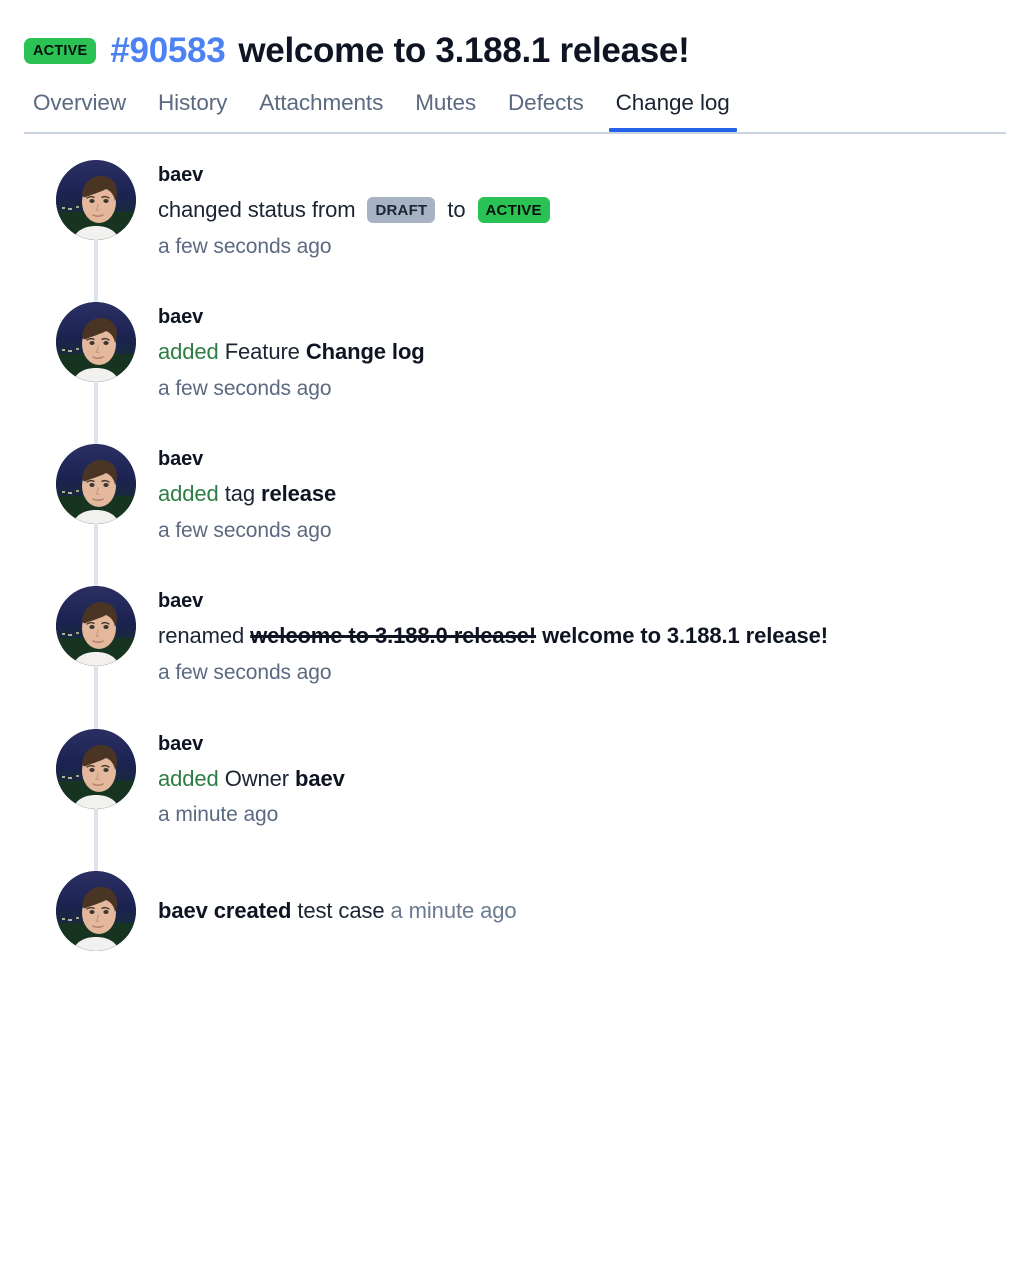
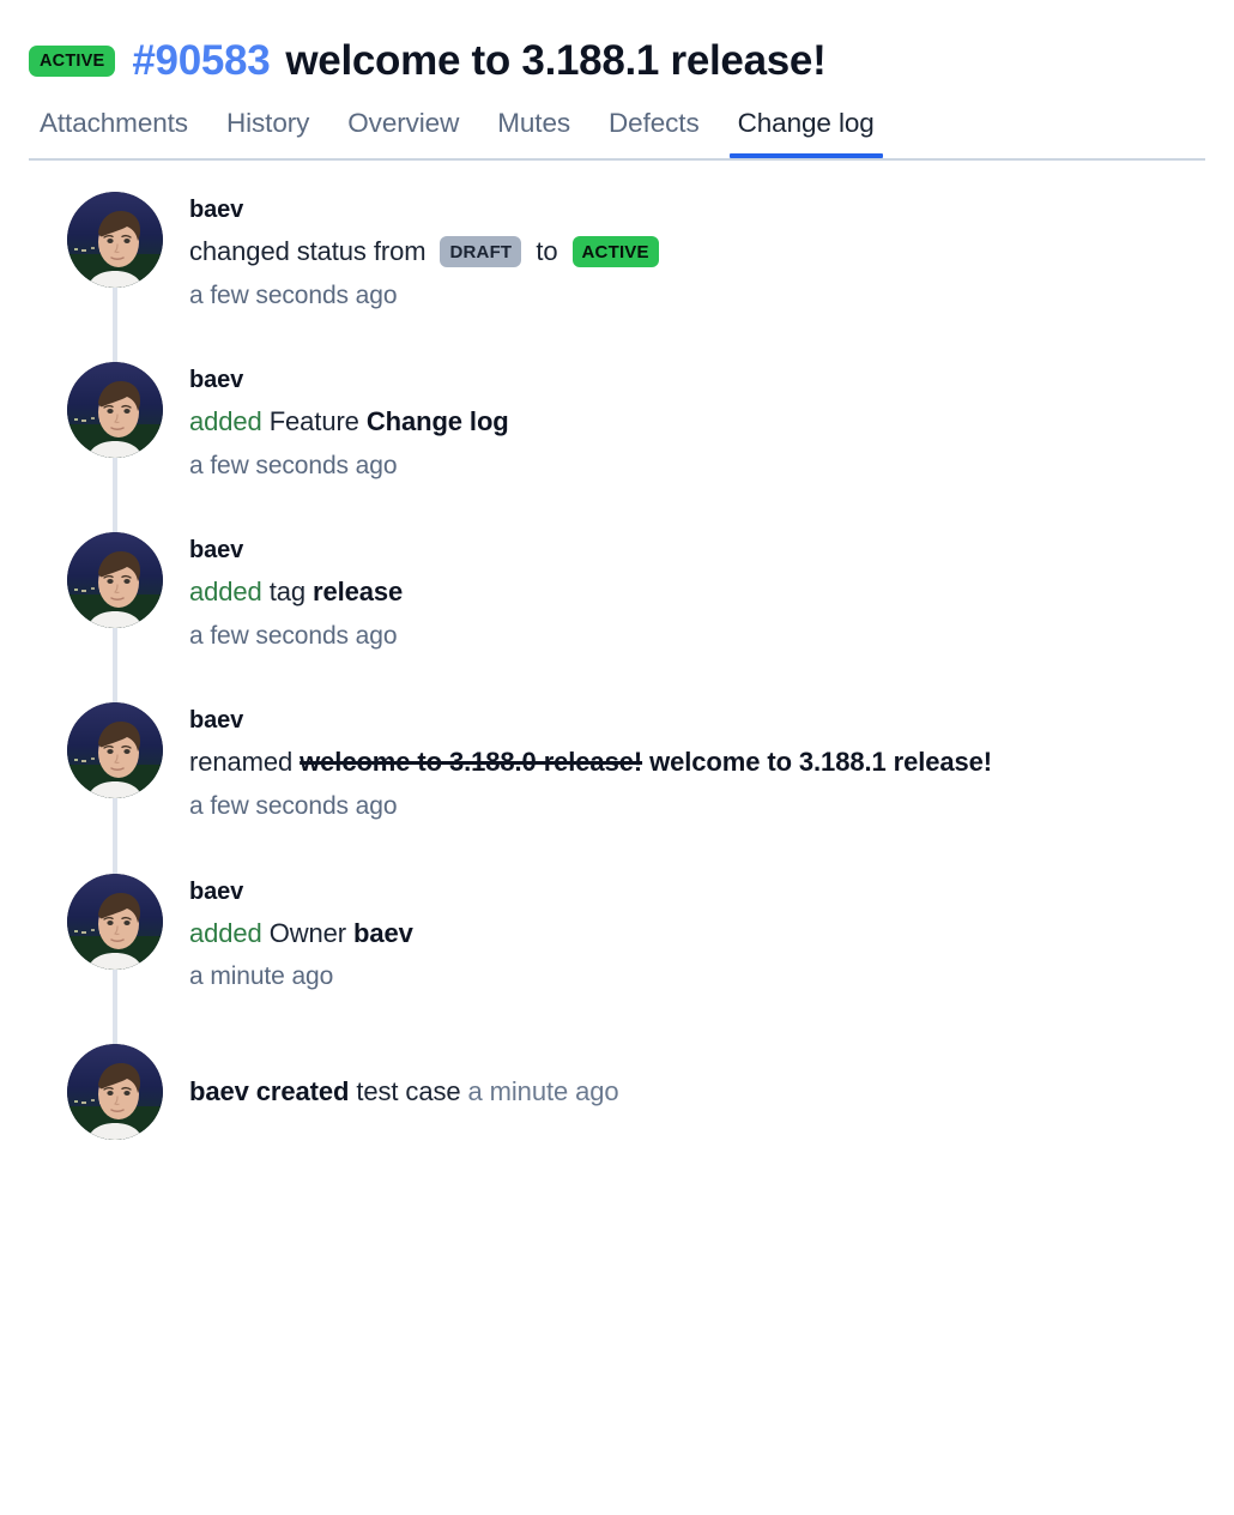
  ACTIVE
  #90583
  welcome to 3.188.1 release!
- Overview
+ Attachments
  History
- Attachments
+ Overview
  Mutes
  Defects
  Change log
  baev
  changed status from
  DRAFT
  to
  ACTIVE
  a few seconds ago
  baev
  added
  Feature
  Change log
  a few seconds ago
  baev
  added
  tag
  release
  a few seconds ago
  baev
  renamed
  welcome to 3.188.0 release!
  welcome to 3.188.1 release!
  a few seconds ago
  baev
  added
  Owner
  baev
  a minute ago
  baev created
  test case
  a minute ago
